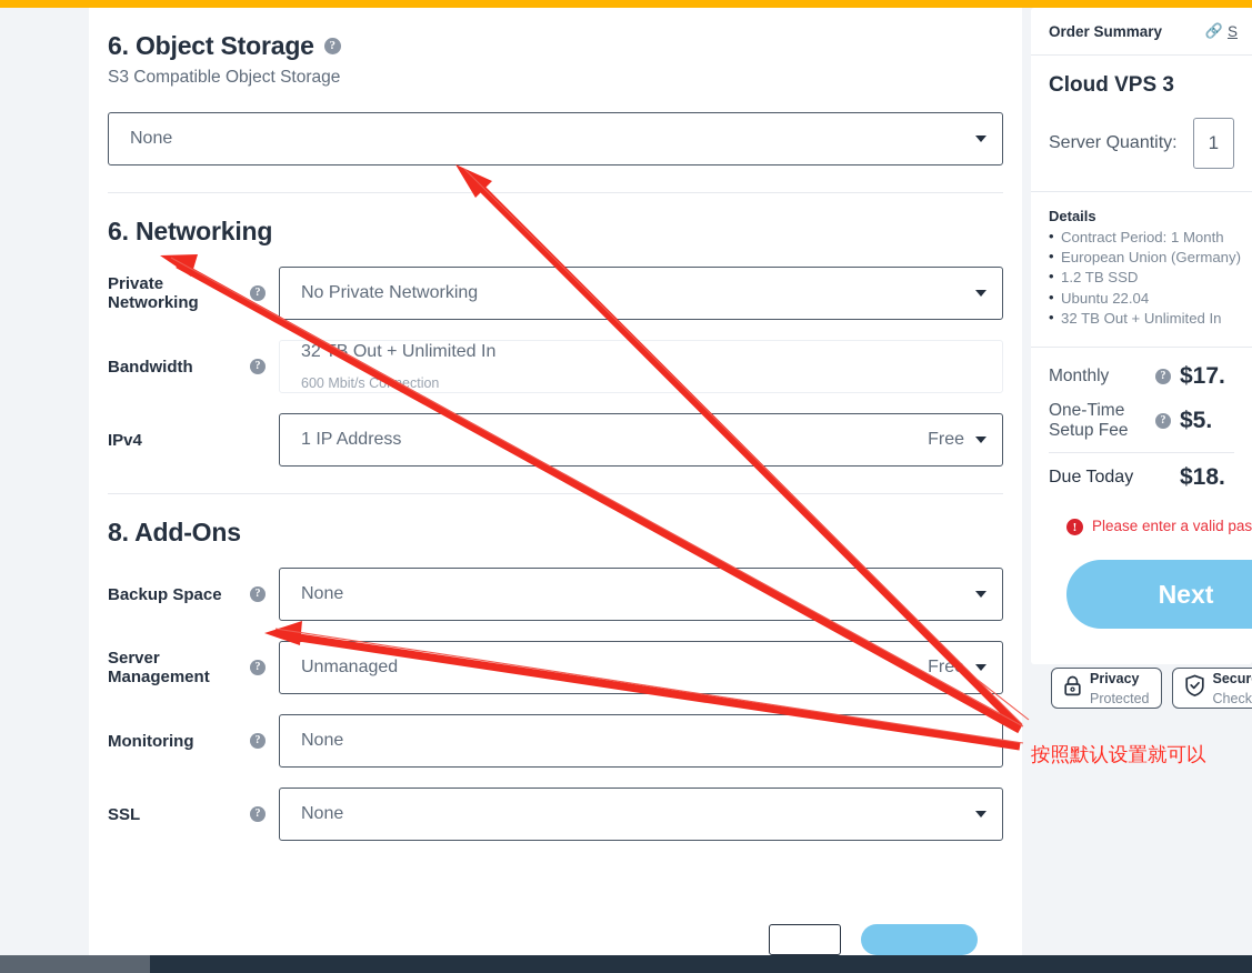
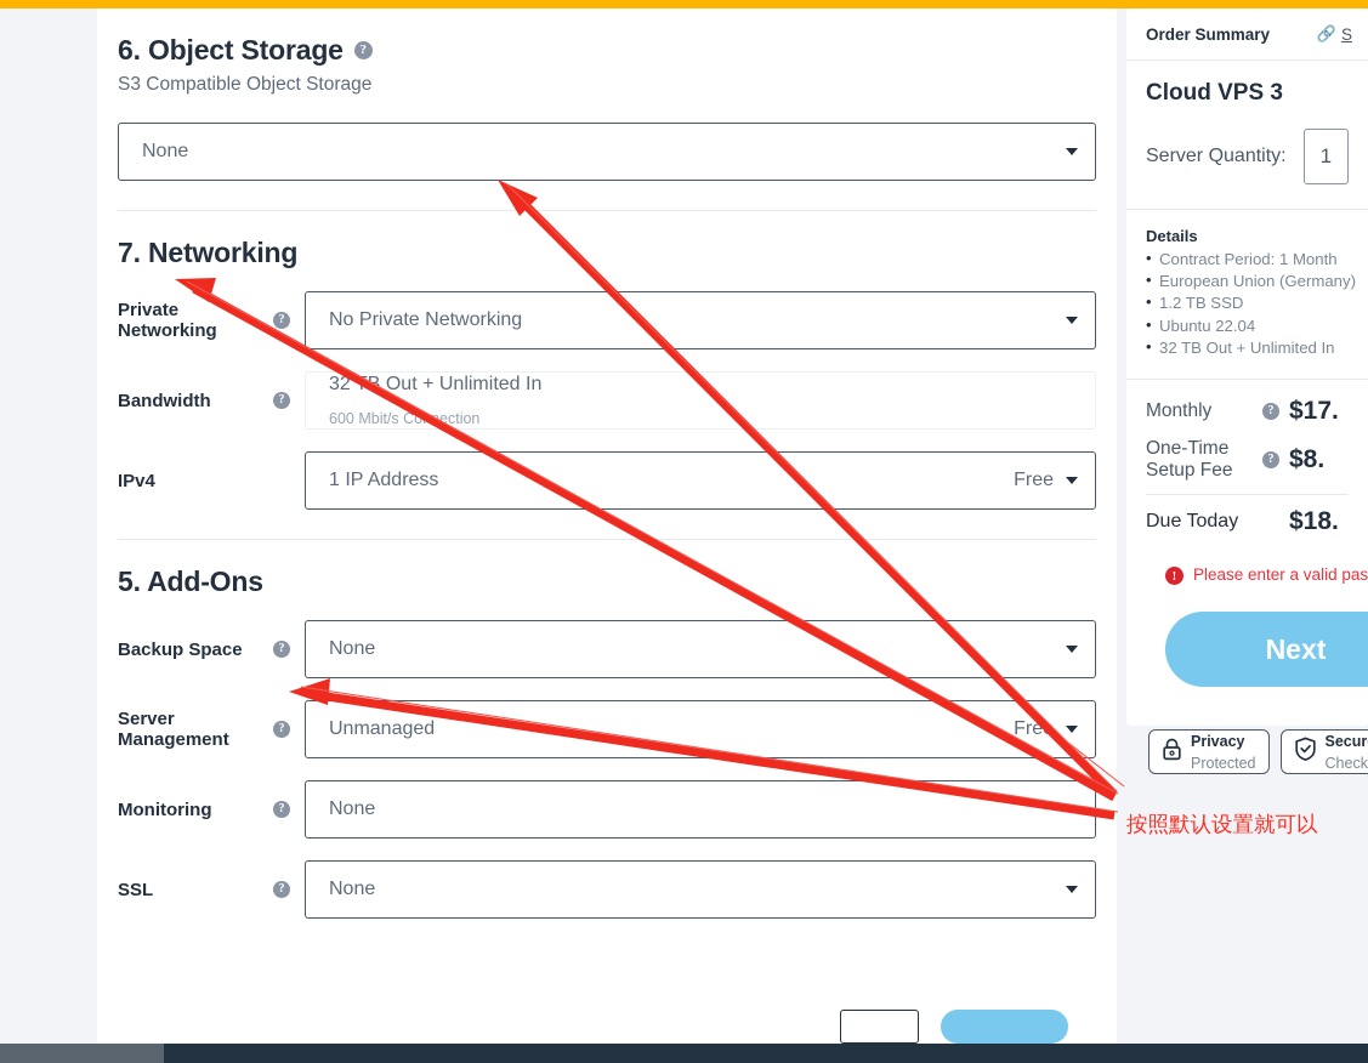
  6. Object Storage
  ?
  S3 Compatible Object Storage
  None
- 6. Networking
+ 7. Networking
  Private Networking
  ?
  No Private Networking
  Bandwidth
  ?
  32 Out + Unlimited In
  600 Mbit/s Coection
  IPv4
  1 IP Address
  Free
- 8. Add-Ons
+ 5. Add-Ons
  Backup Space
  ?
  None
  Server Management
  ?
  Unmanaged
  Fre
  Monitoring
  ?
  None
  SSL
  ?
  None
  Order Summary
  🔗
  S
  Cloud VPS 3
  Server Quantity:
  1
  Details
  Contract Period: 1 Month
  European Union (Germany)
  1.2 TB SSD
  Ubuntu 22.04
  32 TB Out + Unlimited In
  Monthly
  ?
  $17.
  One-Time Setup Fee
  ?
- $5.
+ $8.
  Due Today
  $18.
  !
  Please enter a valid pas
  Next
  Privacy
  Protected
  Secur
  Check
  按照默认设置就可以
